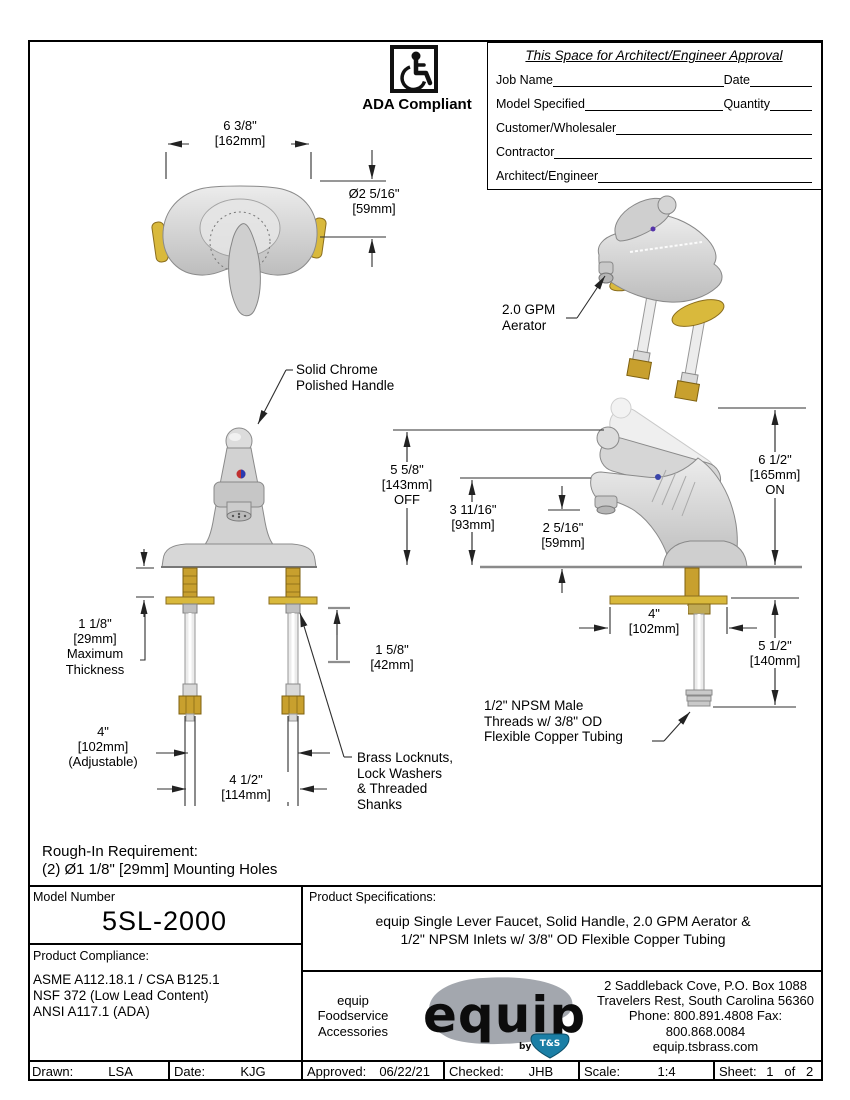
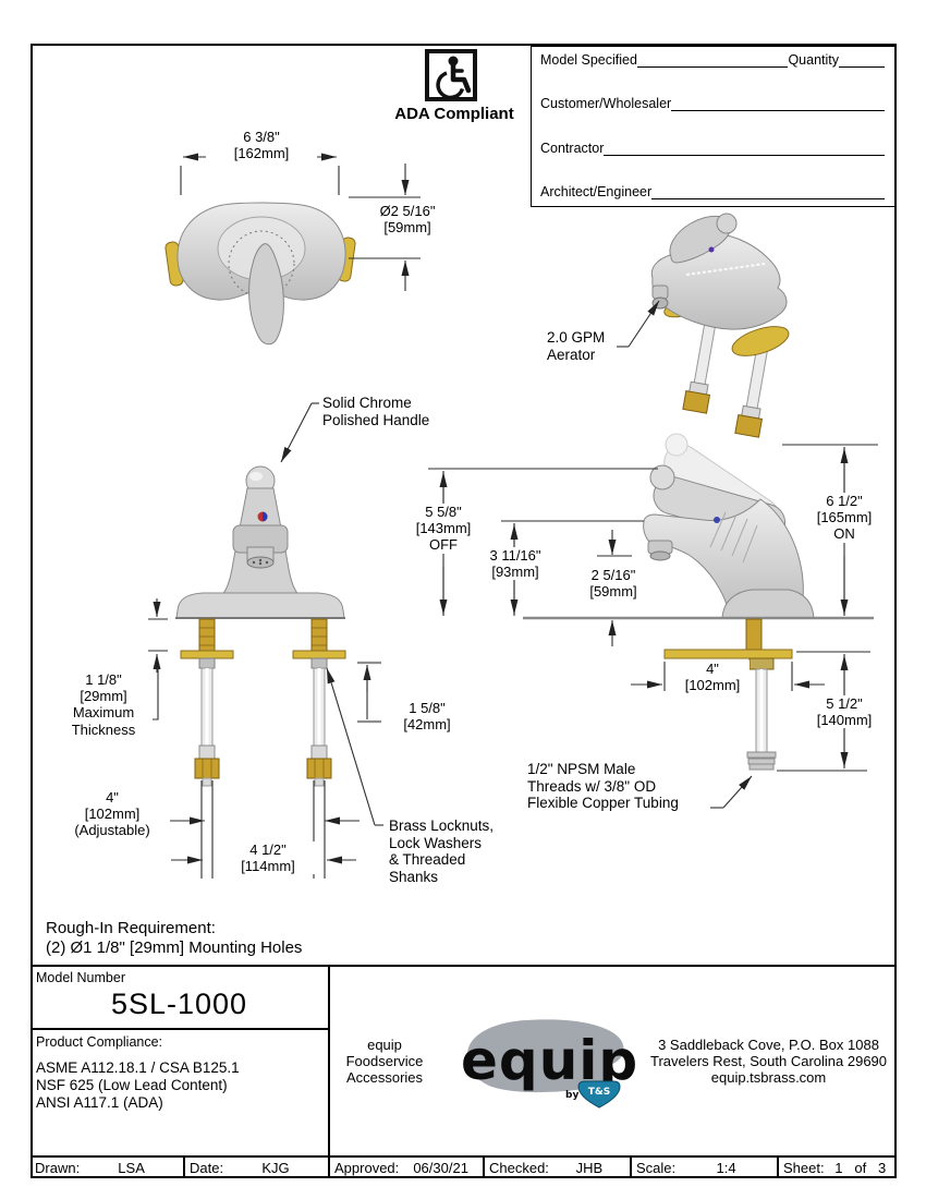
  ADA Compliant
- This Space for Architect/Engineer Approval
- Job Name
- Date
  Model Specified
  Quantity
  Customer/Wholesaler
  Contractor
  Architect/Engineer
  6 3/8"
  [162mm]
  Ø2 5/16"
  [59mm]
  5 5/8"
  [143mm]
  OFF
  3 11/16"
  [93mm]
  2 5/16"
  [59mm]
  6 1/2"
  [165mm]
  ON
  1 1/8"
  [29mm]
  Maximum
  Thickness
  4"
  [102mm]
  (Adjustable)
  4 1/2"
  [114mm]
  1 5/8"
  [42mm]
  4"
  [102mm]
  5 1/2"
  [140mm]
  Solid Chrome
  Polished Handle
  2.0 GPM
  Aerator
  Brass Locknuts,
  Lock Washers
  & Threaded
  Shanks
  1/2" NPSM Male
  Threads w/ 3/8" OD
  Flexible Copper Tubing
  Rough-In Requirement:
  (2) Ø1 1/8" [29mm] Mounting Holes
  Model Number
- 5SL-2000
+ 5SL-1000
  Product Compliance:
  ASME A112.18.1 / CSA B125.1
- NSF 372 (Low Lead Content)
+ NSF 625 (Low Lead Content)
  ANSI A117.1 (ADA)
- Product Specifications:
- equip Single Lever Faucet, Solid Handle, 2.0 GPM Aerator &
- 1/2" NPSM Inlets w/ 3/8" OD Flexible Copper Tubing
  equip
  Foodservice
  Accessories
  equip
  by
  T&S
- 2 Saddleback Cove, P.O. Box 1088
+ 3 Saddleback Cove, P.O. Box 1088
- Travelers Rest, South Carolina 56360
+ Travelers Rest, South Carolina 29690
- Phone: 800.891.4808 Fax: 800.868.0084
  equip.tsbrass.com
  Drawn:
  LSA
  Date:
  KJG
  Approved:
- 06/22/21
+ 06/30/21
  Checked:
  JHB
  Scale:
  1:4
  Sheet:
- 1 of 2
+ 1 of 3
